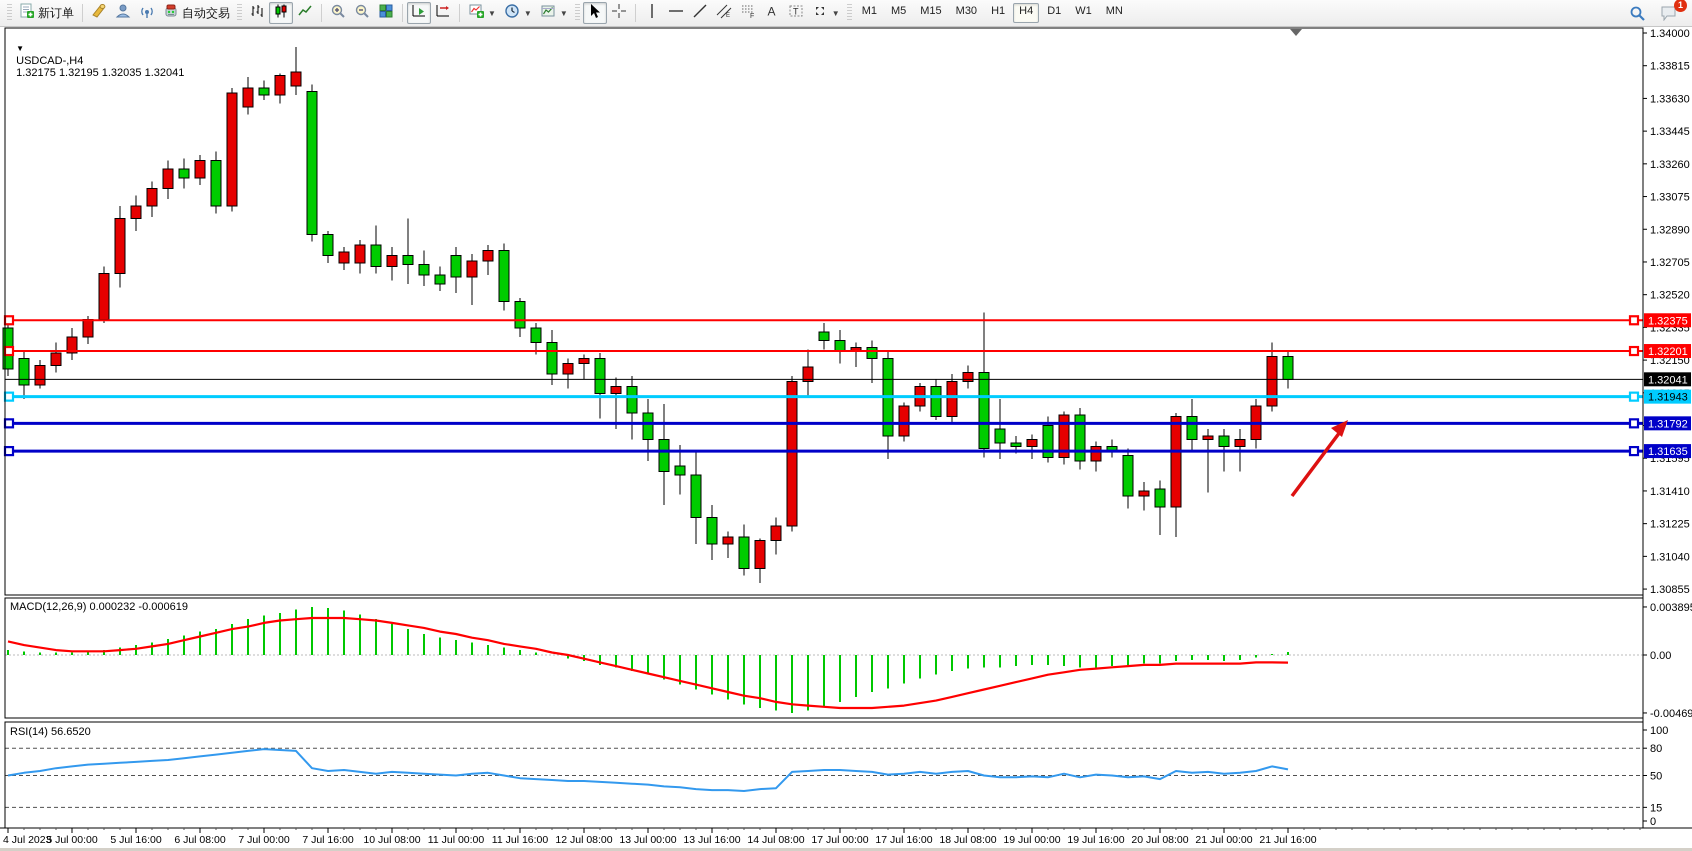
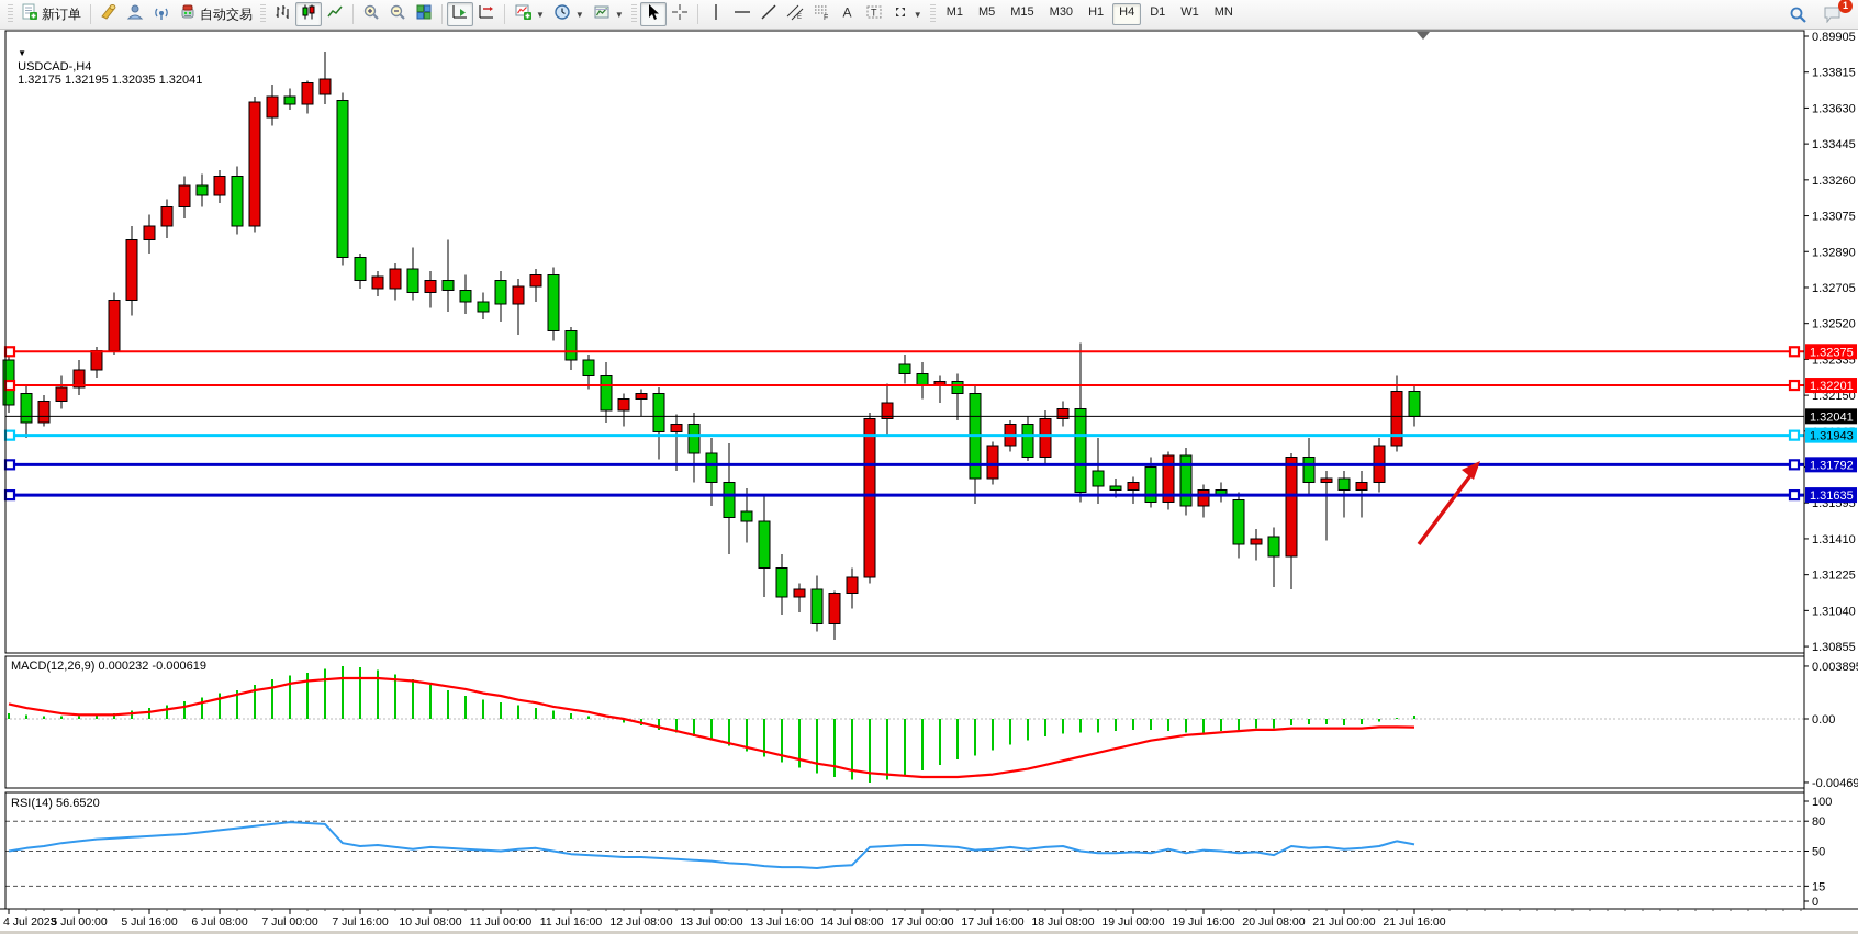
  新订单
  自动交易
  ▼
  ▼
  ▼
  A
  T
  ▼
  M1
  M5
  M15
  M30
  H1
  H4
  D1
  W1
  MN
  1
- 1.34000
+ 0.89905
  1.33815
  1.33630
  1.33445
  1.33260
  1.33075
  1.32890
  1.32705
  1.32520
  1.32335
  1.32150
  1.31595
  1.31410
  1.31225
  1.31040
  1.30855
  0.00389
  0.00
  -0.00469
  100
  80
  50
  15
  0
  1.32375
  1.32201
  1.32041
  1.31943
  1.31792
  1.31635
  4 Jul 2023
  5 Jul 00:00
  5 Jul 16:00
  6 Jul 08:00
  7 Jul 00:00
  7 Jul 16:00
  10 Jul 08:00
  11 Jul 00:00
  11 Jul 16:00
  12 Jul 08:00
  13 Jul 00:00
  13 Jul 16:00
  14 Jul 08:00
  17 Jul 00:00
  17 Jul 16:00
  18 Jul 08:00
  19 Jul 00:00
  19 Jul 16:00
  20 Jul 08:00
  21 Jul 00:00
  21 Jul 16:00
  ▼ USDCAD-,H4 1.32175 1.32195 1.32035 1.32041
  MACD(12,26,9) 0.000232 -0.000619
  RSI(14) 56.6520
